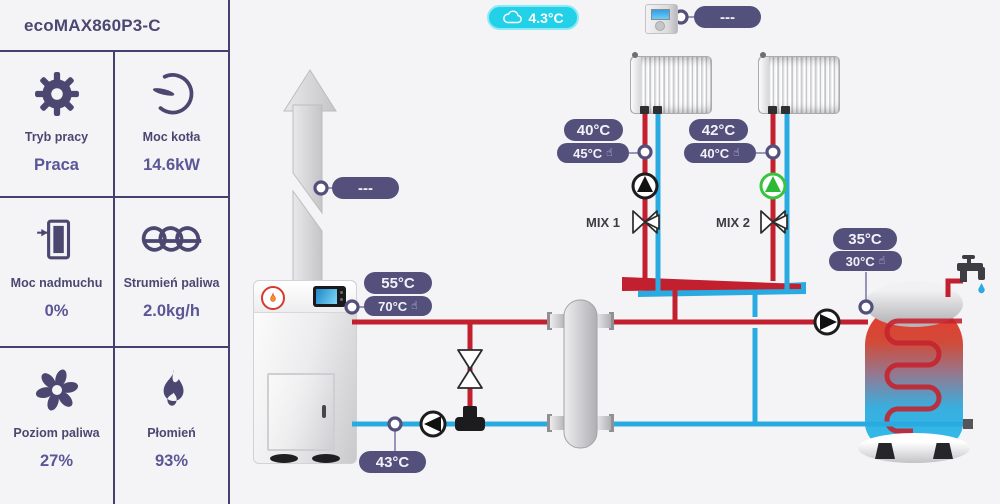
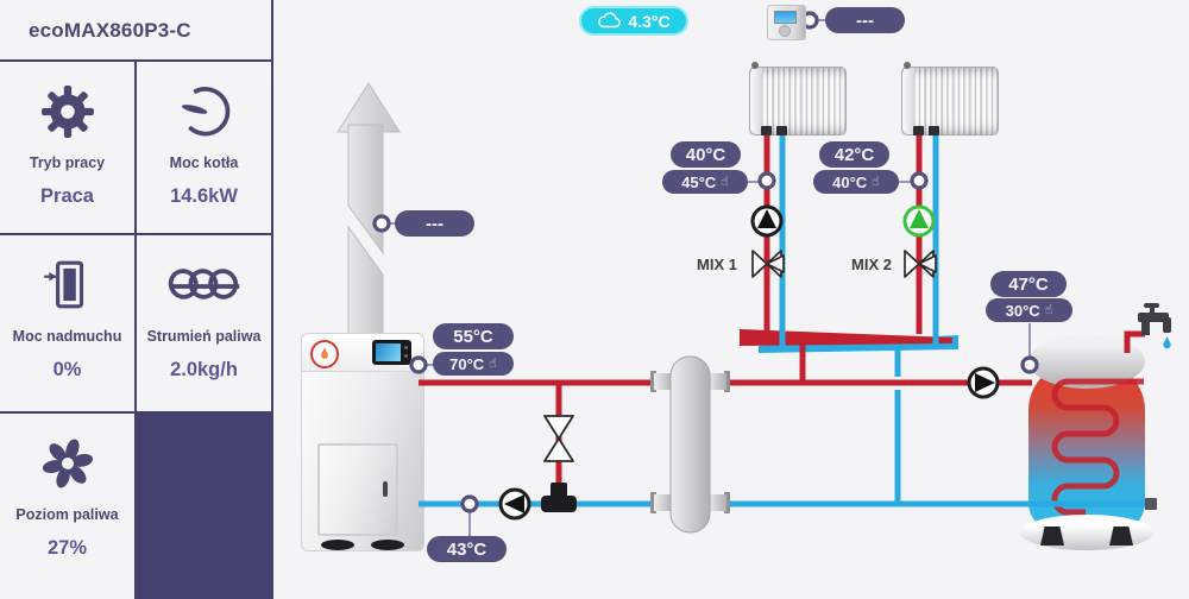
  ecoMAX860P3-C
  Tryb pracy
  Praca
  Moc kotła
  14.6kW
  Moc nadmuchu
  0%
  Strumień paliwa
  2.0kg/h
  Poziom paliwa
  27%
- Płomień
- 93%
  4.3°C
  ---
  ---
  40°C
  45°C
  ☝
  42°C
  40°C
  ☝
  55°C
  70°C
  ☝
- 35°C
+ 47°C
  30°C
  ☝
  43°C
  MIX 1
  MIX 2
